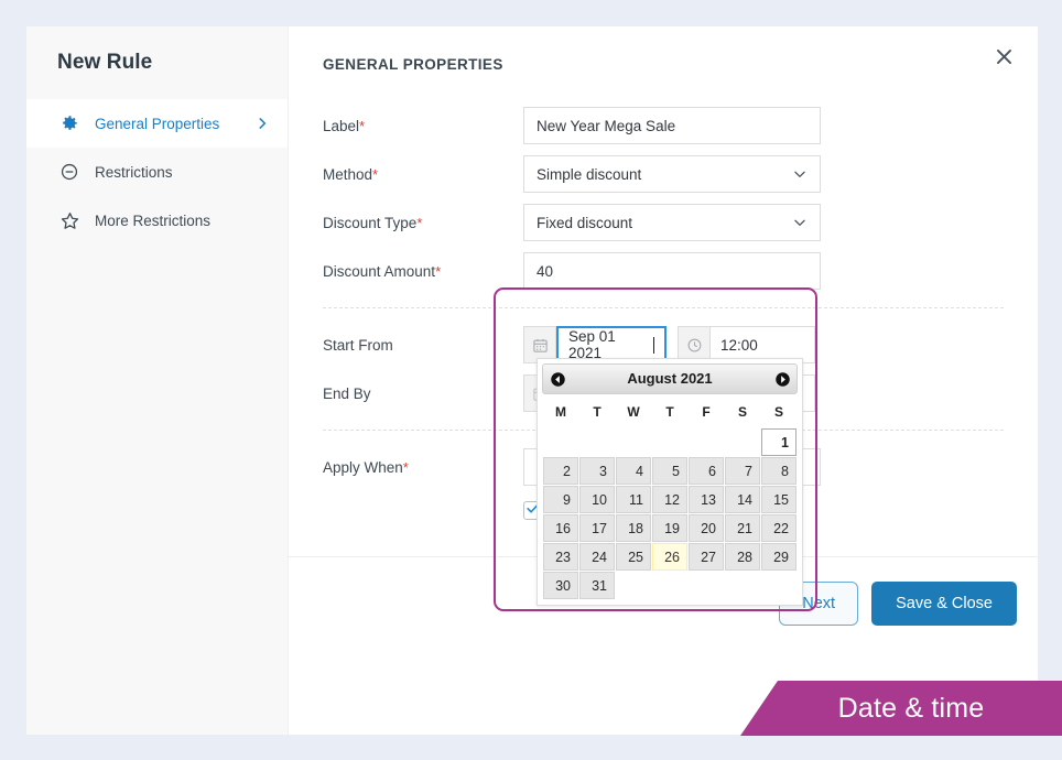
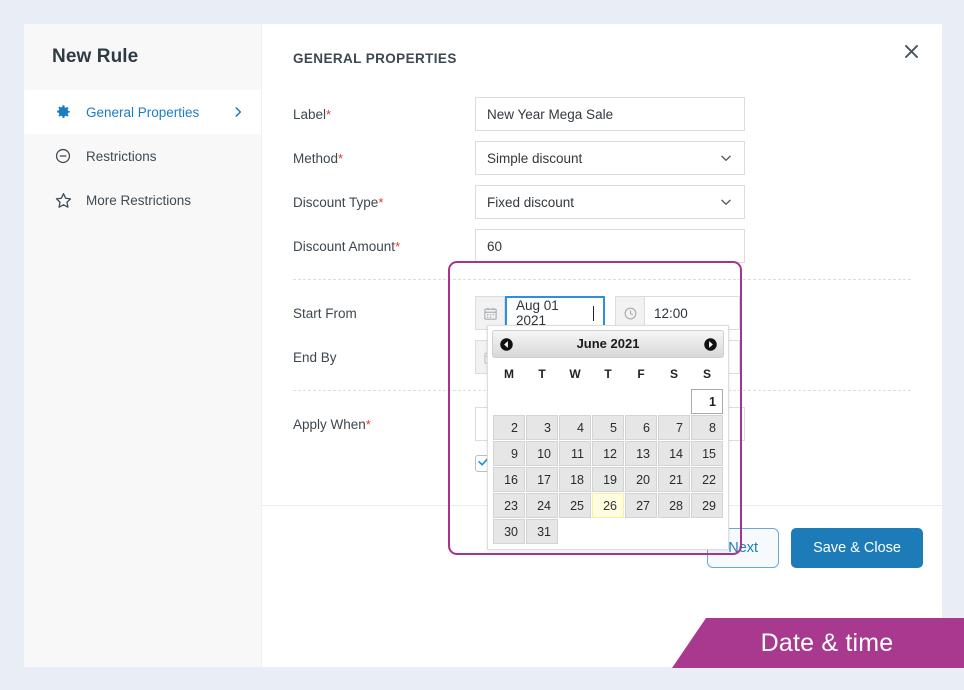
  New Rule
  General Properties
  Restrictions
  More Restrictions
  GENERAL PROPERTIES
  Label*
  New Year Mega Sale
  Method*
  Simple discount
  Discount Type*
  Fixed discount
  Discount Amount*
- 40
+ 60
  Start From
- Sep 01 2021
+ Aug 01 2021
  12:00
  End By
  Apply When*
  Next
  Save & Close
- August 2021
+ June 2021
  M	T	W	T	F	S	S
  						1
  2	3	4	5	6	7	8
  9	10	11	12	13	14	15
  16	17	18	19	20	21	22
  23	24	25	26	27	28	29
  30	31
  Date & time
